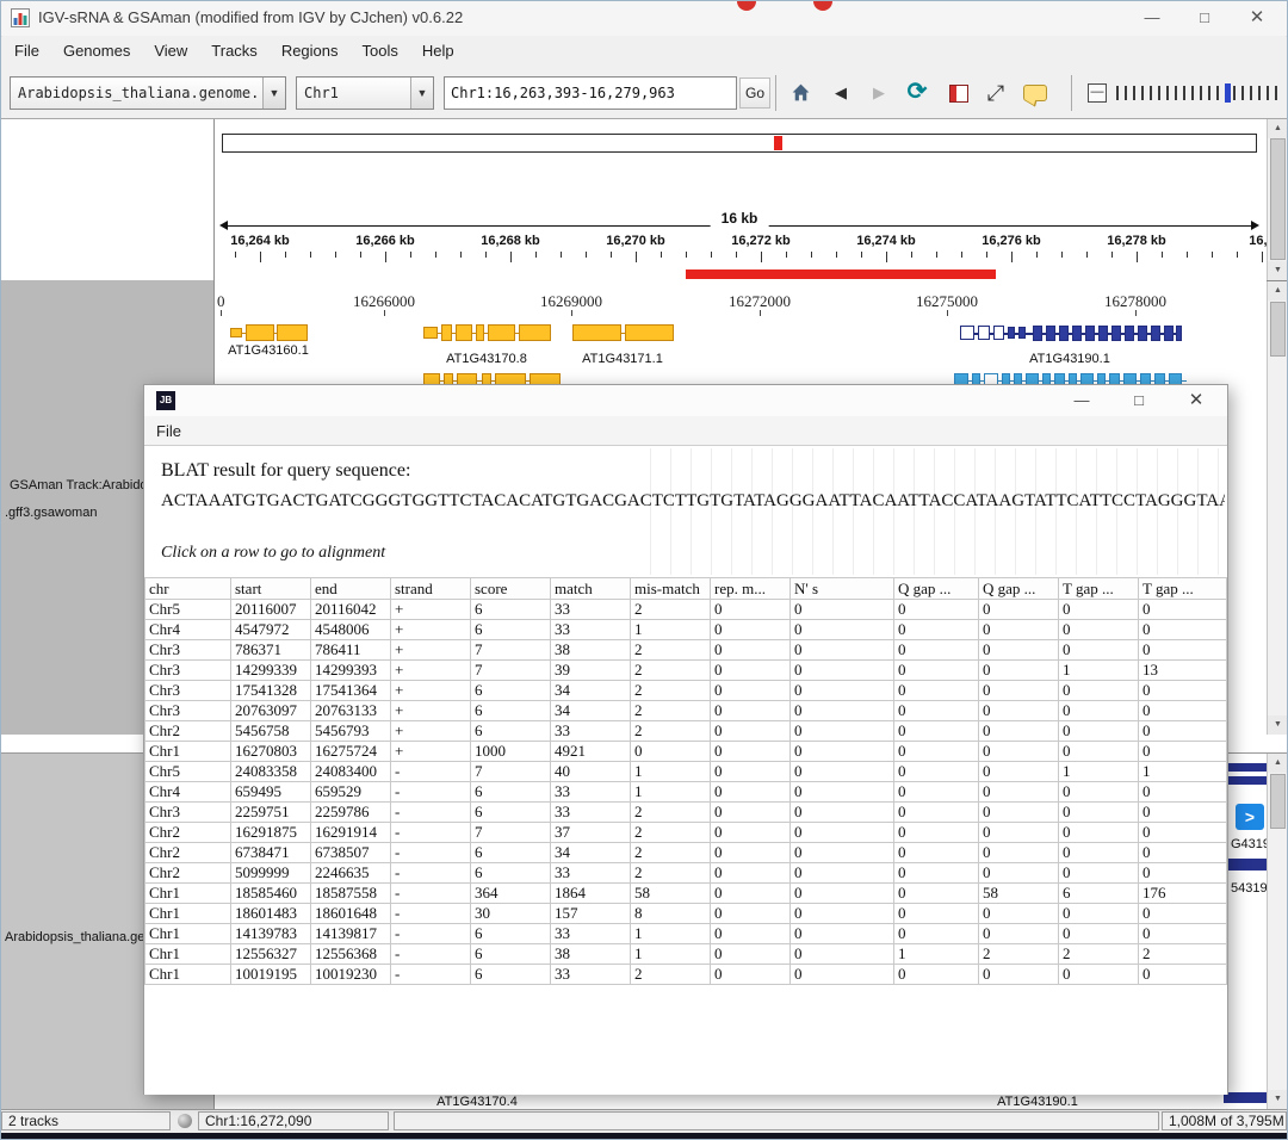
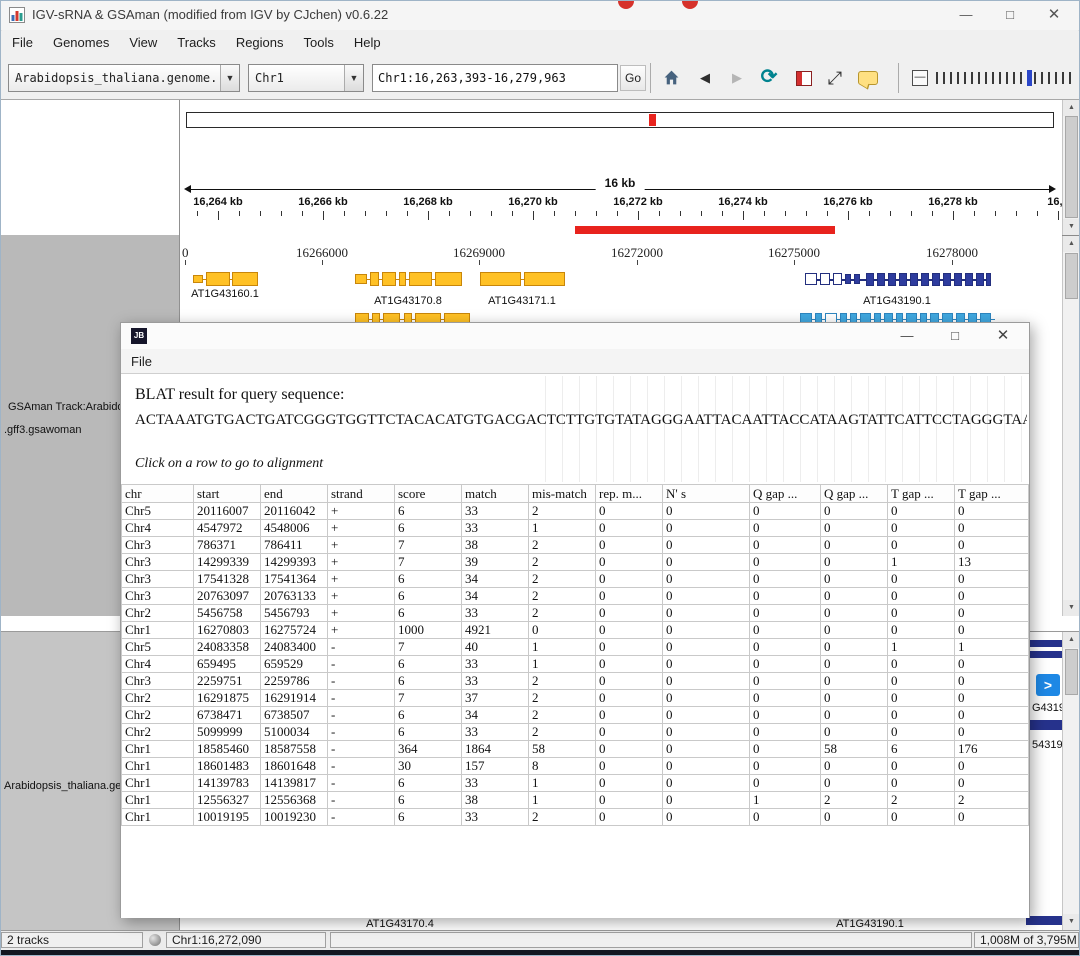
  IGV-sRNA & GSAman (modified from IGV by CJchen) v0.6.22
  —
  □
  ✕
  File Genomes View Tracks Regions Tools Help
  Arabidopsis_thaliana.genome.
  ▼
  Chr1
  ▼
  Chr1:16,263,393-16,279,963
  Go
  ◀
  ▶
  ⟳
  ⤢
  —
  16 kb
  16,264 kb
  16,266 kb
  16,268 kb
  16,270 kb
  16,272 kb
  16,274 kb
  16,276 kb
  16,278 kb
  GSAman Track:Arabid
  .gff3.gsawoman
  0
  16266000
  16269000
  16272000
  16275000
  16278000
  AT1G43160.1
  AT1G43170.8
  AT1G43171.1
  AT1G43190.1
  Arabidopsis_thaliana.ge
  >
  G431
  54319
  AT1G43170.4
  AT1G43190.1
  2 tracks
  Chr1:16,272,090
  1,008M of 3,795M
  JB
  —
  □
  ✕
  File
  BLAT result for query sequence:
  ACTAAATGTGACTGATCGGGTGGTTCTACACATGTGACGACTCTTGTGTATAGGGAATTACAATTACCATAAGTATTCATTCCTAGGGTA
  Click on a row to go to alignment
  chr	start	end	strand	score	match	mis-match	rep. m...	N' s	Q gap ...	Q gap ...	T gap ...	T gap ...
  Chr5	20116007	20116042	+	6	33	2	0	0	0	0	0	0
  Chr4	4547972	4548006	+	6	33	1	0	0	0	0	0	0
  Chr3	786371	786411	+	7	38	2	0	0	0	0	0	0
  Chr3	14299339	14299393	+	7	39	2	0	0	0	0	1	13
  Chr3	17541328	17541364	+	6	34	2	0	0	0	0	0	0
  Chr3	20763097	20763133	+	6	34	2	0	0	0	0	0	0
  Chr2	5456758	5456793	+	6	33	2	0	0	0	0	0	0
  Chr1	16270803	16275724	+	1000	4921	0	0	0	0	0	0	0
  Chr5	24083358	24083400	-	7	40	1	0	0	0	0	1	1
  Chr4	659495	659529	-	6	33	1	0	0	0	0	0	0
  Chr3	2259751	2259786	-	6	33	2	0	0	0	0	0	0
  Chr2	16291875	16291914	-	7	37	2	0	0	0	0	0	0
  Chr2	6738471	6738507	-	6	34	2	0	0	0	0	0	0
- Chr2	5099999	2246635	-	6	33	2	0	0	0	0	0	0
+ Chr2	5099999	5100034	-	6	33	2	0	0	0	0	0	0
  Chr1	18585460	18587558	-	364	1864	58	0	0	0	58	6	176
  Chr1	18601483	18601648	-	30	157	8	0	0	0	0	0	0
  Chr1	14139783	14139817	-	6	33	1	0	0	0	0	0	0
  Chr1	12556327	12556368	-	6	38	1	0	0	1	2	2	2
  Chr1	10019195	10019230	-	6	33	2	0	0	0	0	0	0
